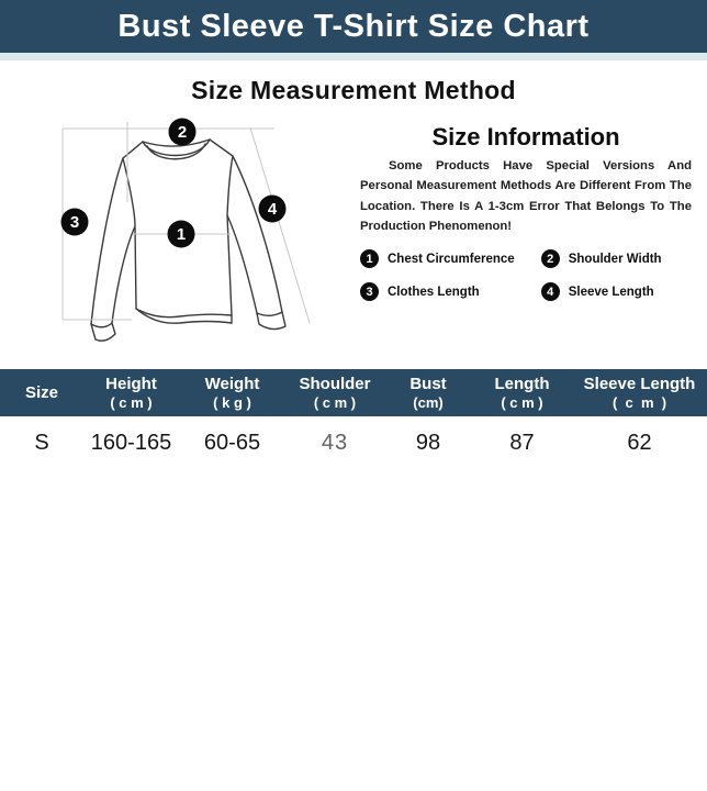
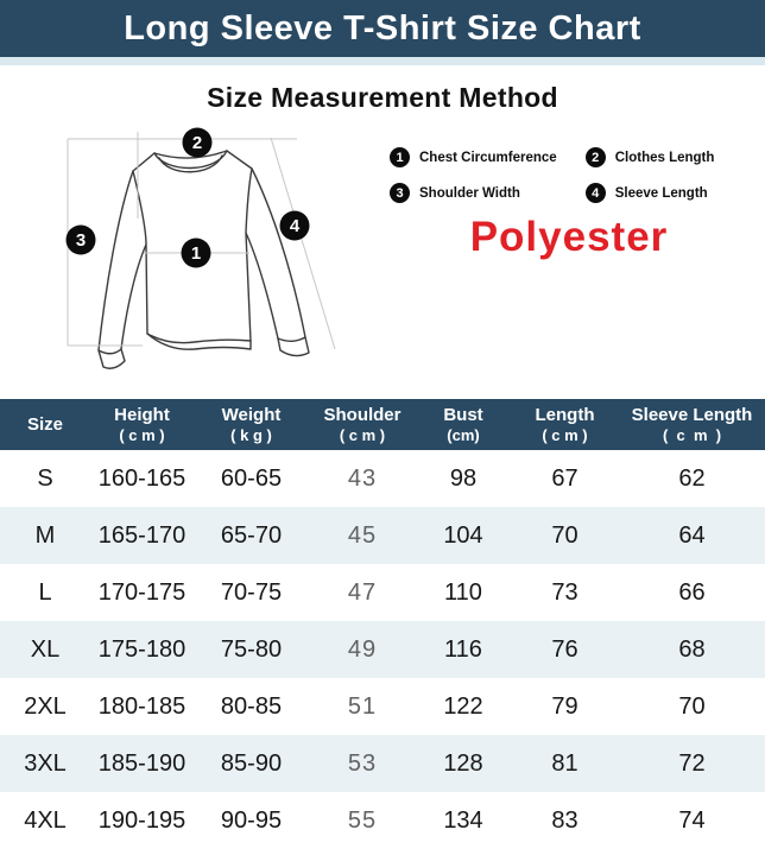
- Bust Sleeve T-Shirt Size Chart
+ Long Sleeve T-Shirt Size Chart
  Size Measurement Method
  1
  2
  3
  4
- Size Information
- Some Products Have Special Versions And Personal Measurement Methods Are Different From The Location. There Is A 1-3cm Error That Belongs To The Production Phenomenon!
  1
  Chest Circumference
  2
- Shoulder Width
+ Clothes Length
  3
- Clothes Length
+ Shoulder Width
  4
  Sleeve Length
+ Polyester
  Size	Height ( c m )	Weight ( k g )	Shoulder ( c m )	Bust (cm)	Length ( c m )	Sleeve Length ( c m )
- S	160-165	60-65	43	98	87	62
+ S	160-165	60-65	43	98	67	62
+ M	165-170	65-70	45	104	70	64
+ L	170-175	70-75	47	110	73	66
+ XL	175-180	75-80	49	116	76	68
+ 2XL	180-185	80-85	51	122	79	70
+ 3XL	185-190	85-90	53	128	81	72
+ 4XL	190-195	90-95	55	134	83	74
